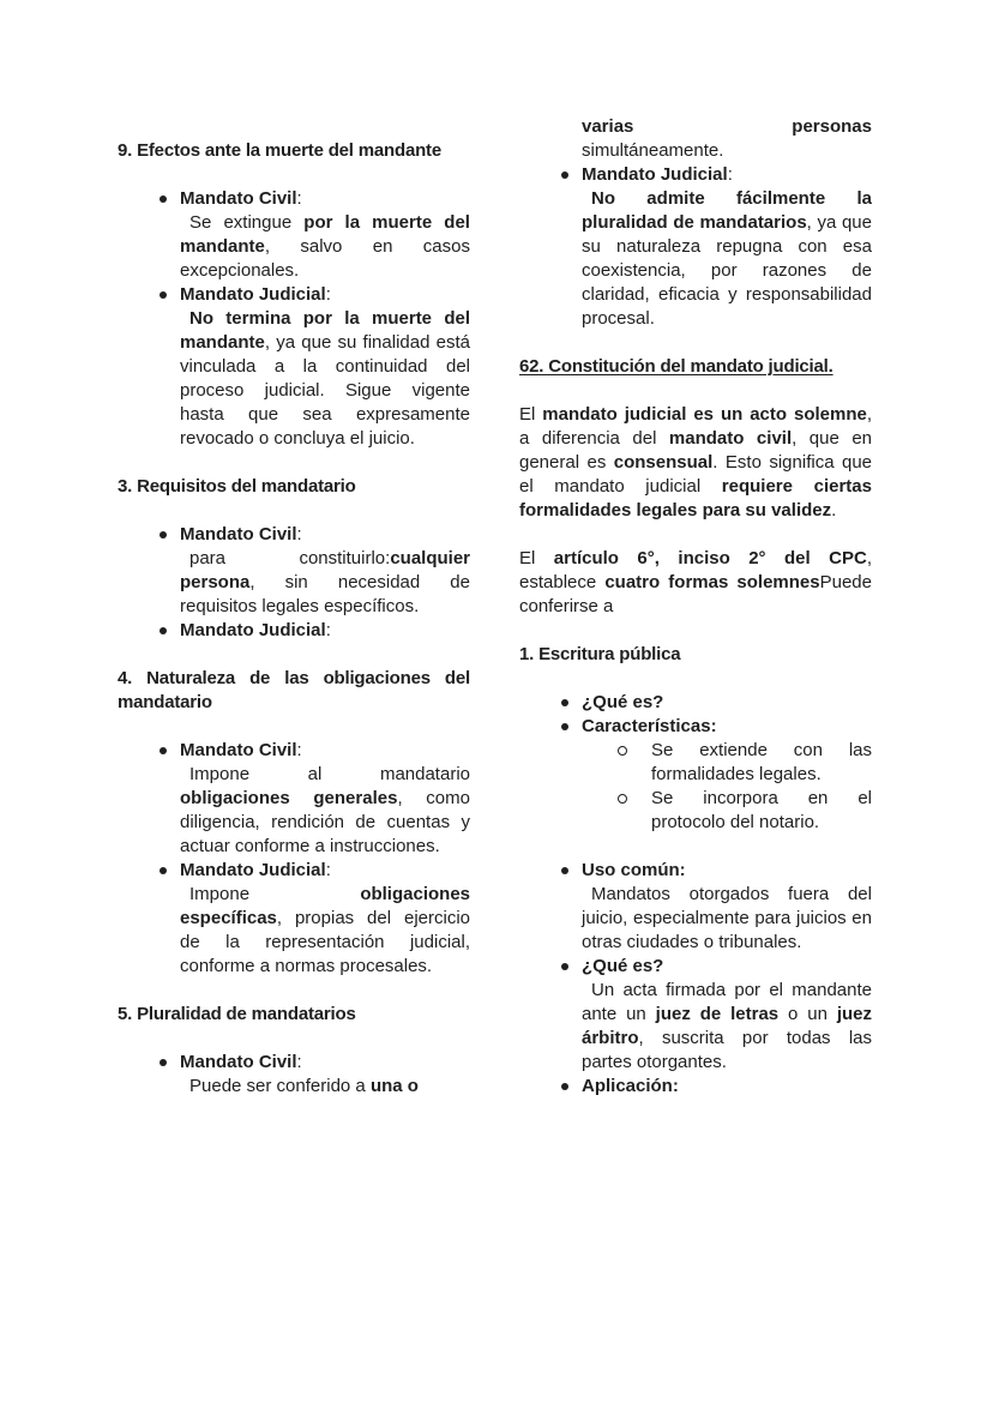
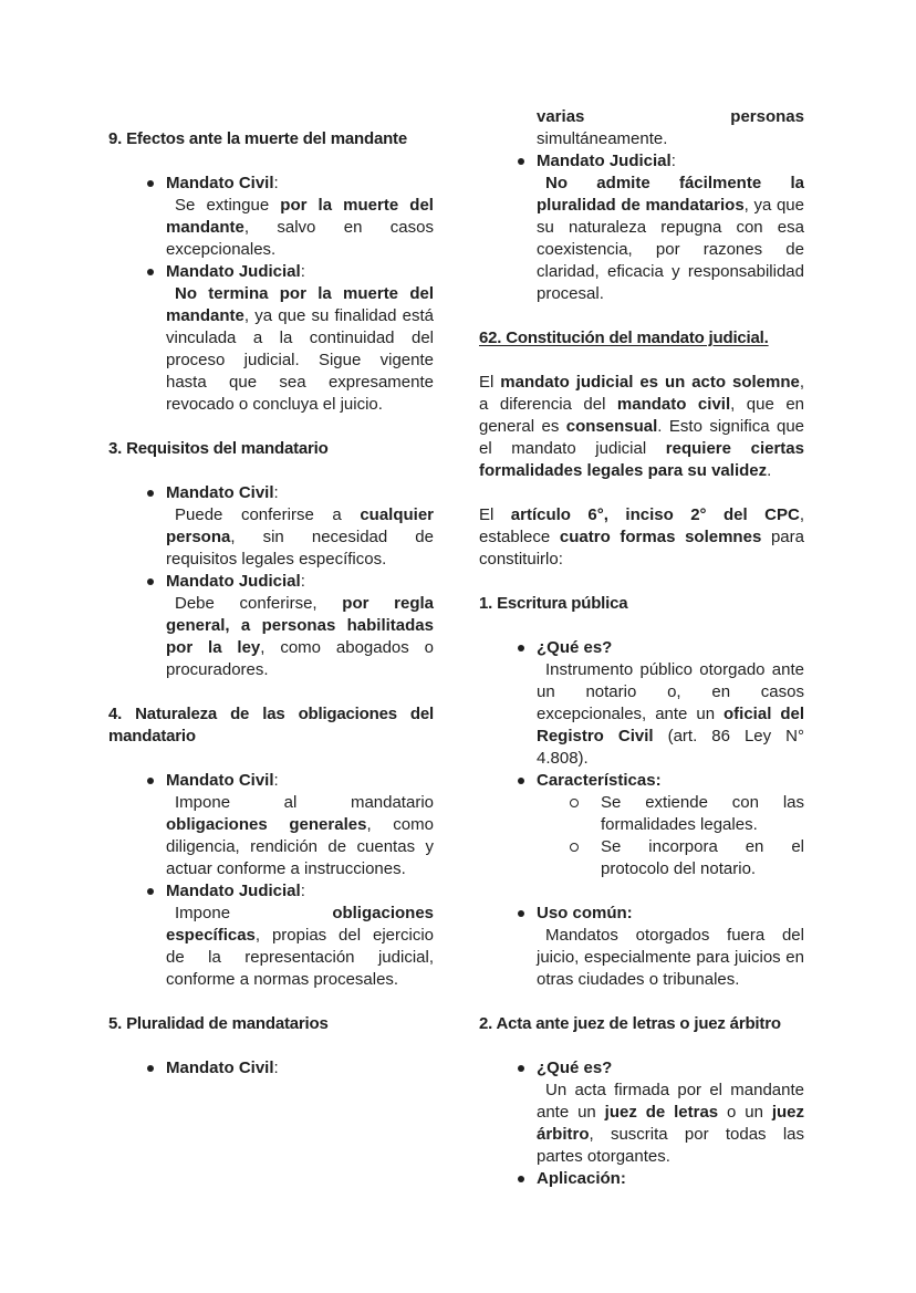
  9. Efectos ante la muerte del mandante
  Mandato Civil:
  Se extingue por la muerte del mandante, salvo en casos excepcionales.
  Mandato Judicial:
  No termina por la muerte del mandante, ya que su finalidad está vinculada a la continuidad del proceso judicial. Sigue vigente hasta que sea expresamente revocado o concluya el juicio.
  3. Requisitos del mandatario
  Mandato Civil:
- para constituirlo:cualquier persona, sin necesidad de requisitos legales específicos.
+ Puede conferirse a cualquier persona, sin necesidad de requisitos legales específicos.
  Mandato Judicial:
+ Debe conferirse, por regla general, a personas habilitadas por la ley, como abogados o procuradores.
  4. Naturaleza de las obligaciones del mandatario
  Mandato Civil:
  Impone al mandatario obligaciones generales, como diligencia, rendición de cuentas y actuar conforme a instrucciones.
  Mandato Judicial:
  Impone obligaciones específicas, propias del ejercicio de la representación judicial, conforme a normas procesales.
  5. Pluralidad de mandatarios
  Mandato Civil:
- Puede ser conferido a una o
  varias personas
  simultáneamente.
  Mandato Judicial:
  No admite fácilmente la pluralidad de mandatarios, ya que su naturaleza repugna con esa coexistencia, por razones de claridad, eficacia y responsabilidad procesal.
  62. Constitución del mandato judicial.
  El mandato judicial es un acto solemne, a diferencia del mandato civil, que en general es consensual. Esto significa que el mandato judicial requiere ciertas formalidades legales para su validez.
- El artículo 6°, inciso 2° del CPC, establece cuatro formas solemnesPuede conferirse a
+ El artículo 6°, inciso 2° del CPC, establece cuatro formas solemnes para constituirlo:
  1. Escritura pública
  ¿Qué es?
+ Instrumento público otorgado ante un notario o, en casos excepcionales, ante un oficial del Registro Civil (art. 86 Ley N° 4.808).
  Características:
  Se extiende con las formalidades legales.
  Se incorpora en el protocolo del notario.
  Uso común:
  Mandatos otorgados fuera del juicio, especialmente para juicios en otras ciudades o tribunales.
+ 2. Acta ante juez de letras o juez árbitro
  ¿Qué es?
  Un acta firmada por el mandante ante un juez de letras o un juez árbitro, suscrita por todas las partes otorgantes.
  Aplicación:
